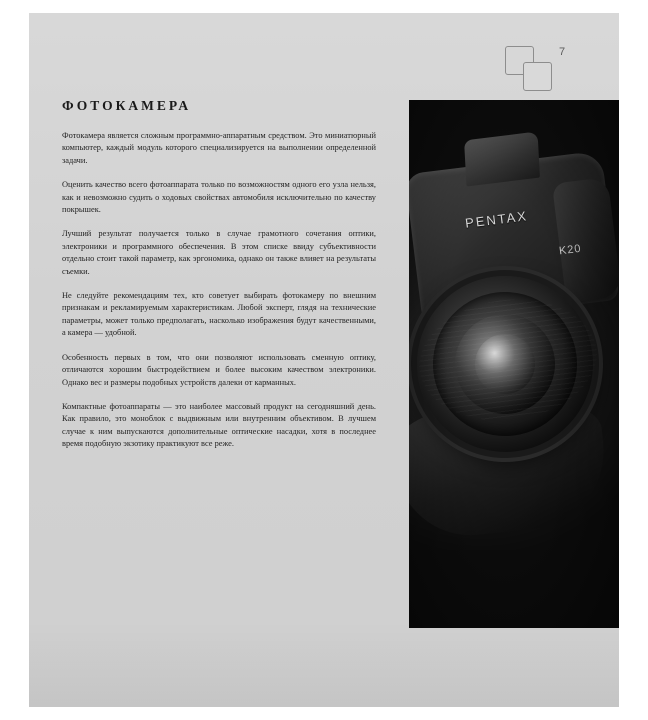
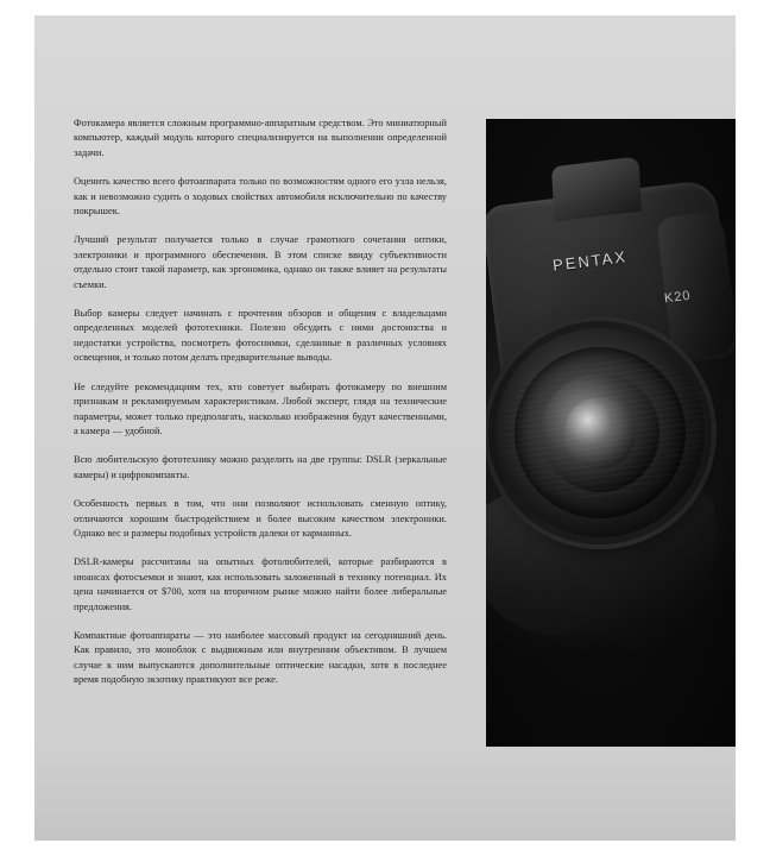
- 7
- ФОТОКАМЕРА
  Фотокамера является сложным программно-аппаратным средством. Это миниатюрный компьютер, каждый модуль которого специализируется на выполнении определенной задачи.
  Оценить качество всего фотоаппарата только по возможностям одного его узла нельзя, как и невозможно судить о ходовых свойствах автомобиля исключительно по качеству покрышек.
  Лучший результат получается только в случае грамотного сочетания оптики, электроники и программного обеспечения. В этом списке ввиду субъективности отдельно стоит такой параметр, как эргономика, однако он также влияет на результаты съемки.
+ Выбор камеры следует начинать с прочтения обзоров и общения с владельцами определенных моделей фототехники. Полезно обсудить с ними достоинства и недостатки устройства, посмотреть фотоснимки, сделанные в различных условиях освещения, и только потом делать предварительные выводы.
  Не следуйте рекомендациям тех, кто советует выбирать фотокамеру по внешним признакам и рекламируемым характеристикам. Любой эксперт, глядя на технические параметры, может только предполагать, насколько изображения будут качественными, а камера — удобной.
+ Всю любительскую фототехнику можно разделить на две группы: DSLR (зеркальные камеры) и цифрокомпакты.
  Особенность первых в том, что они позволяют использовать сменную оптику, отличаются хорошим быстродействием и более высоким качеством электроники. Однако вес и размеры подобных устройств далеки от карманных.
+ DSLR-камеры рассчитаны на опытных фотолюбителей, которые разбираются в нюансах фотосъемки и знают, как использовать заложенный в технику потенциал. Их цена начинается от $700, хотя на вторичном рынке можно найти более либеральные предложения.
  Компактные фотоаппараты — это наиболее массовый продукт на сегодняшний день. Как правило, это моноблок с выдвижным или внутренним объективом. В лучшем случае к ним выпускаются дополнительные оптические насадки, хотя в последнее время подобную экзотику практикуют все реже.
